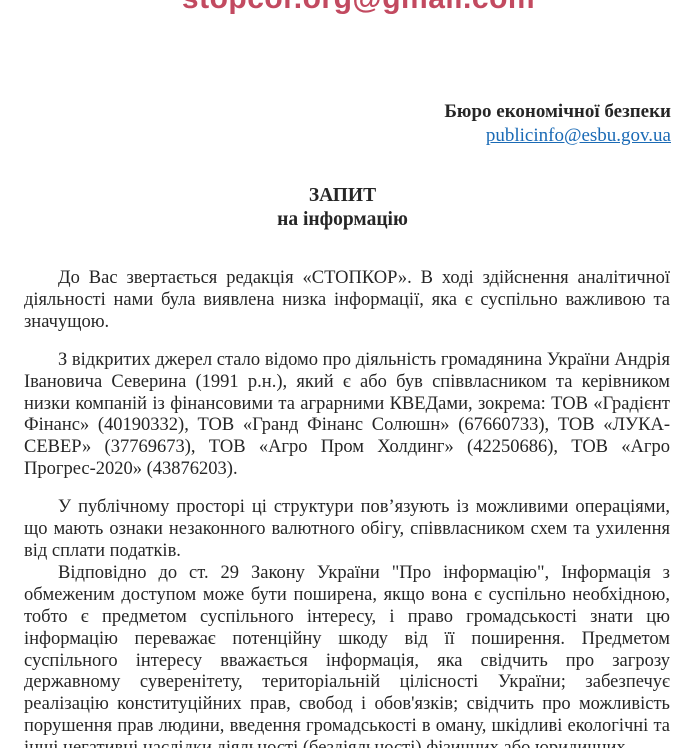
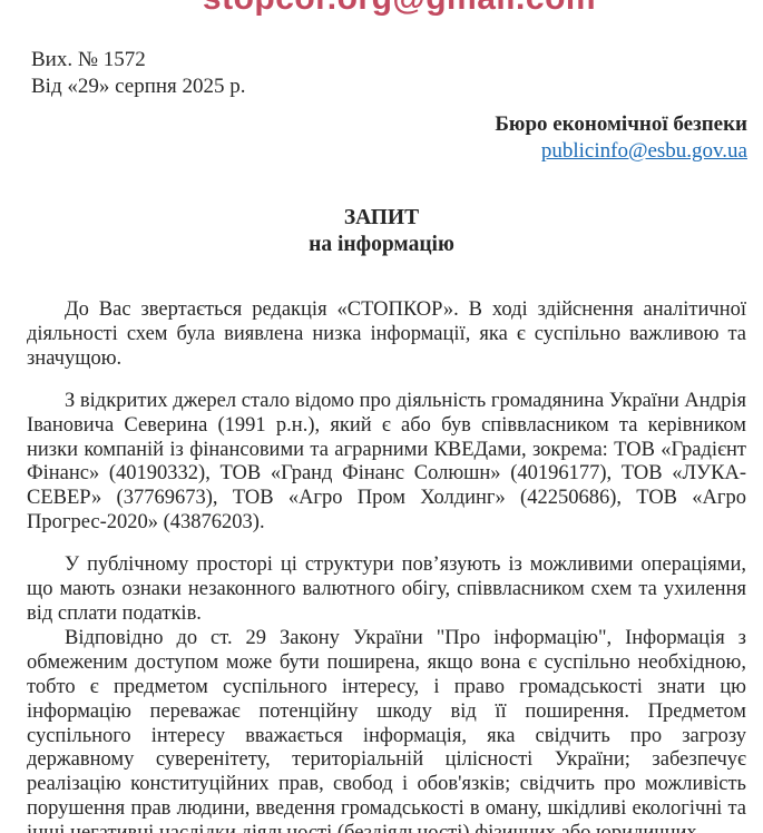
+ Вих. № 1572
+ Від «29» серпня 2025 р.
  Бюро економічної безпеки
  publicinfo@esbu.gov.ua
  ЗАПИТ
  на інформацію
- До Вас звертається редакція «СТОПКОР». В ході здійснення аналітичної діяльності нами була виявлена низка інформації, яка є суспільно важливою та значущою.
+ До Вас звертається редакція «СТОПКОР». В ході здійснення аналітичної діяльності схем була виявлена низка інформації, яка є суспільно важливою та значущою.
- З відкритих джерел стало відомо про діяльність громадянина України Андрія Івановича Северина (1991 р.н.), який є або був співвласником та керівником низки компаній із фінансовими та аграрними КВЕДами, зокрема: ТОВ «Градієнт Фінанс» (40190332), ТОВ «Гранд Фінанс Солюшн» (67660733), ТОВ «ЛУКА-СЕВЕР» (37769673), ТОВ «Агро Пром Холдинг» (42250686), ТОВ «Агро Прогрес-2020» (43876203).
+ З відкритих джерел стало відомо про діяльність громадянина України Андрія Івановича Северина (1991 р.н.), який є або був співвласником та керівником низки компаній із фінансовими та аграрними КВЕДами, зокрема: ТОВ «Градієнт Фінанс» (40190332), ТОВ «Гранд Фінанс Солюшн» (40196177), ТОВ «ЛУКА-СЕВЕР» (37769673), ТОВ «Агро Пром Холдинг» (42250686), ТОВ «Агро Прогрес-2020» (43876203).
  У публічному просторі ці структури пов’язують із можливими операціями, що мають ознаки незаконного валютного обігу, співвласником схем та ухилення від сплати податків.
  Відповідно до ст. 29 Закону України "Про інформацію", Інформація з обмеженим доступом може бути поширена, якщо вона є суспільно необхідною, тобто є предметом суспільного інтересу, і право громадськості знати цю інформацію переважає потенційну шкоду від її поширення. Предметом суспільного інтересу вважається інформація, яка свідчить про загрозу державному суверенітету, територіальній цілісності України; забезпечує реалізацію конституційних прав, свобод і обов'язків; свідчить про можливість порушення прав людини, введення громадськості в оману, шкідливі екологічні та
